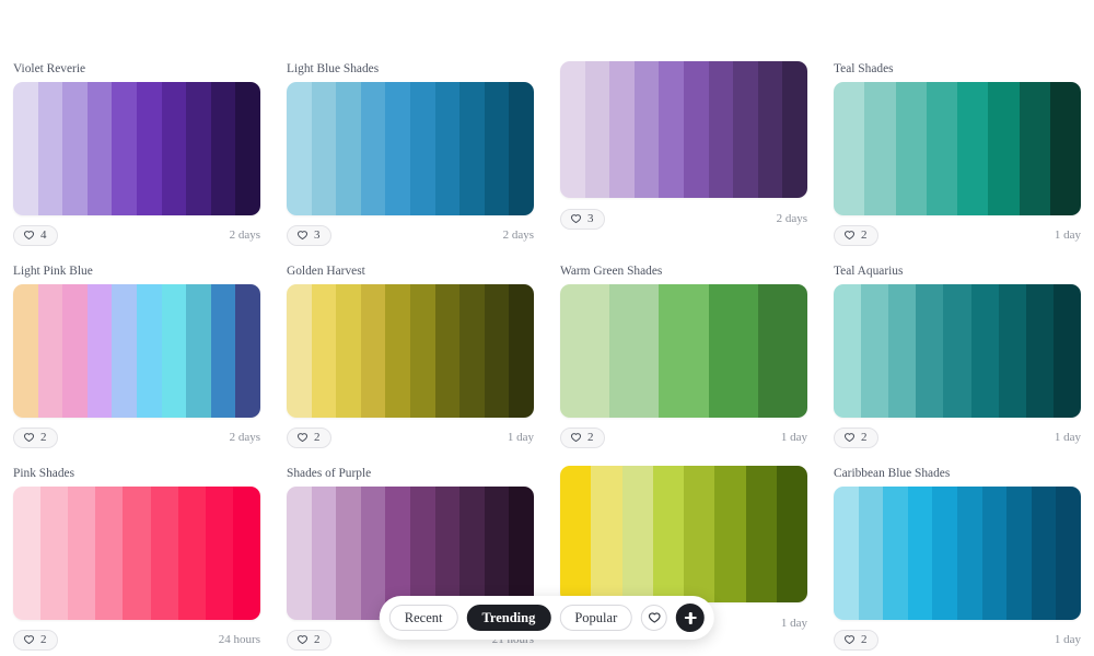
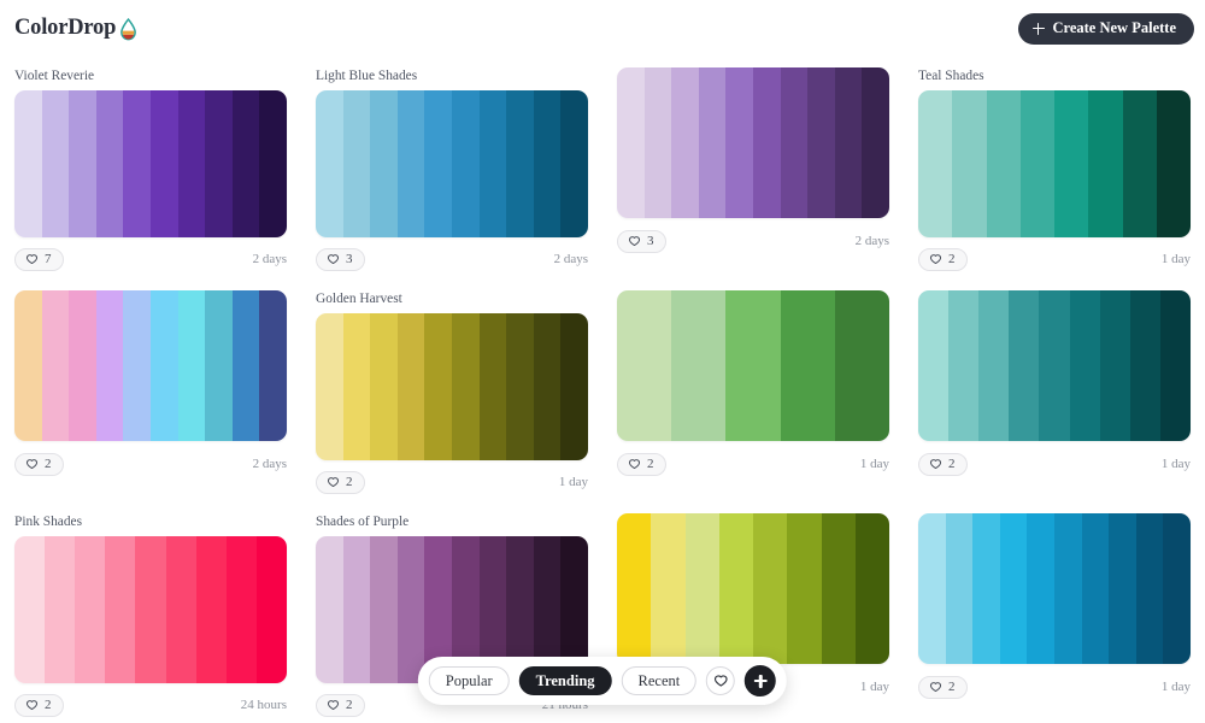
+ ColorDrop
+ Create New Palette
  Violet Reverie
- 4
+ 7
  2 days
  Light Blue Shades
  3
  2 days
  3
  2 days
  Teal Shades
  2
  1 day
- Light Pink Blue
  2
  2 days
  Golden Harvest
  2
  1 day
- Warm Green Shades
  2
  1 day
- Teal Aquarius
  2
  1 day
  Pink Shades
  2
  24 hours
  Shades of Purple
  2
  21 hours
  1 day
- Caribbean Blue Shades
  2
  1 day
- Recent
+ Popular
  Trending
- Popular
+ Recent
